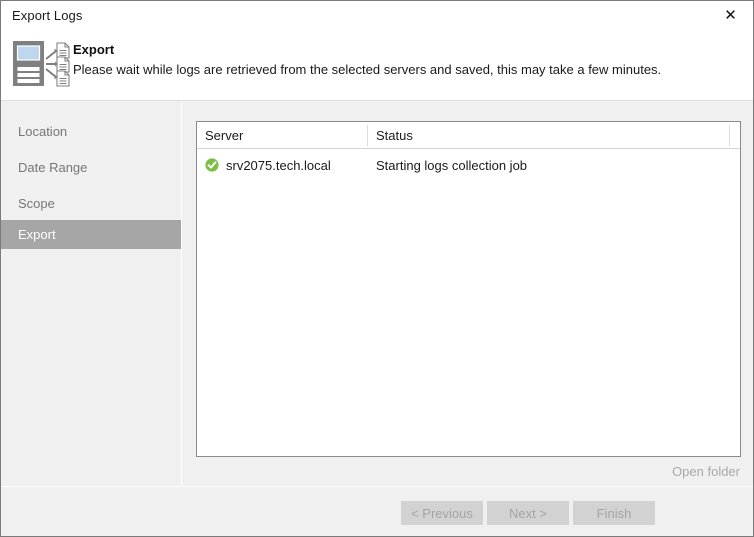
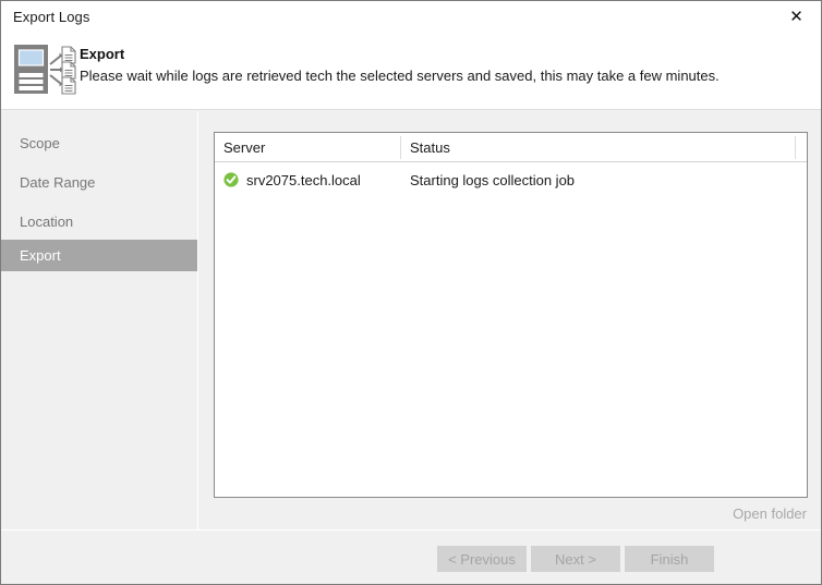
  Export Logs
  ✕
  Export
- Please wait while logs are retrieved from the selected servers and saved, this may take a few minutes.
+ Please wait while logs are retrieved tech the selected servers and saved, this may take a few minutes.
- Location
+ Scope
  Date Range
- Scope
+ Location
  Export
  Server
  Status
  srv2075.tech.local
  Starting logs collection job
  Open folder
  < Previous
  Next >
  Finish
